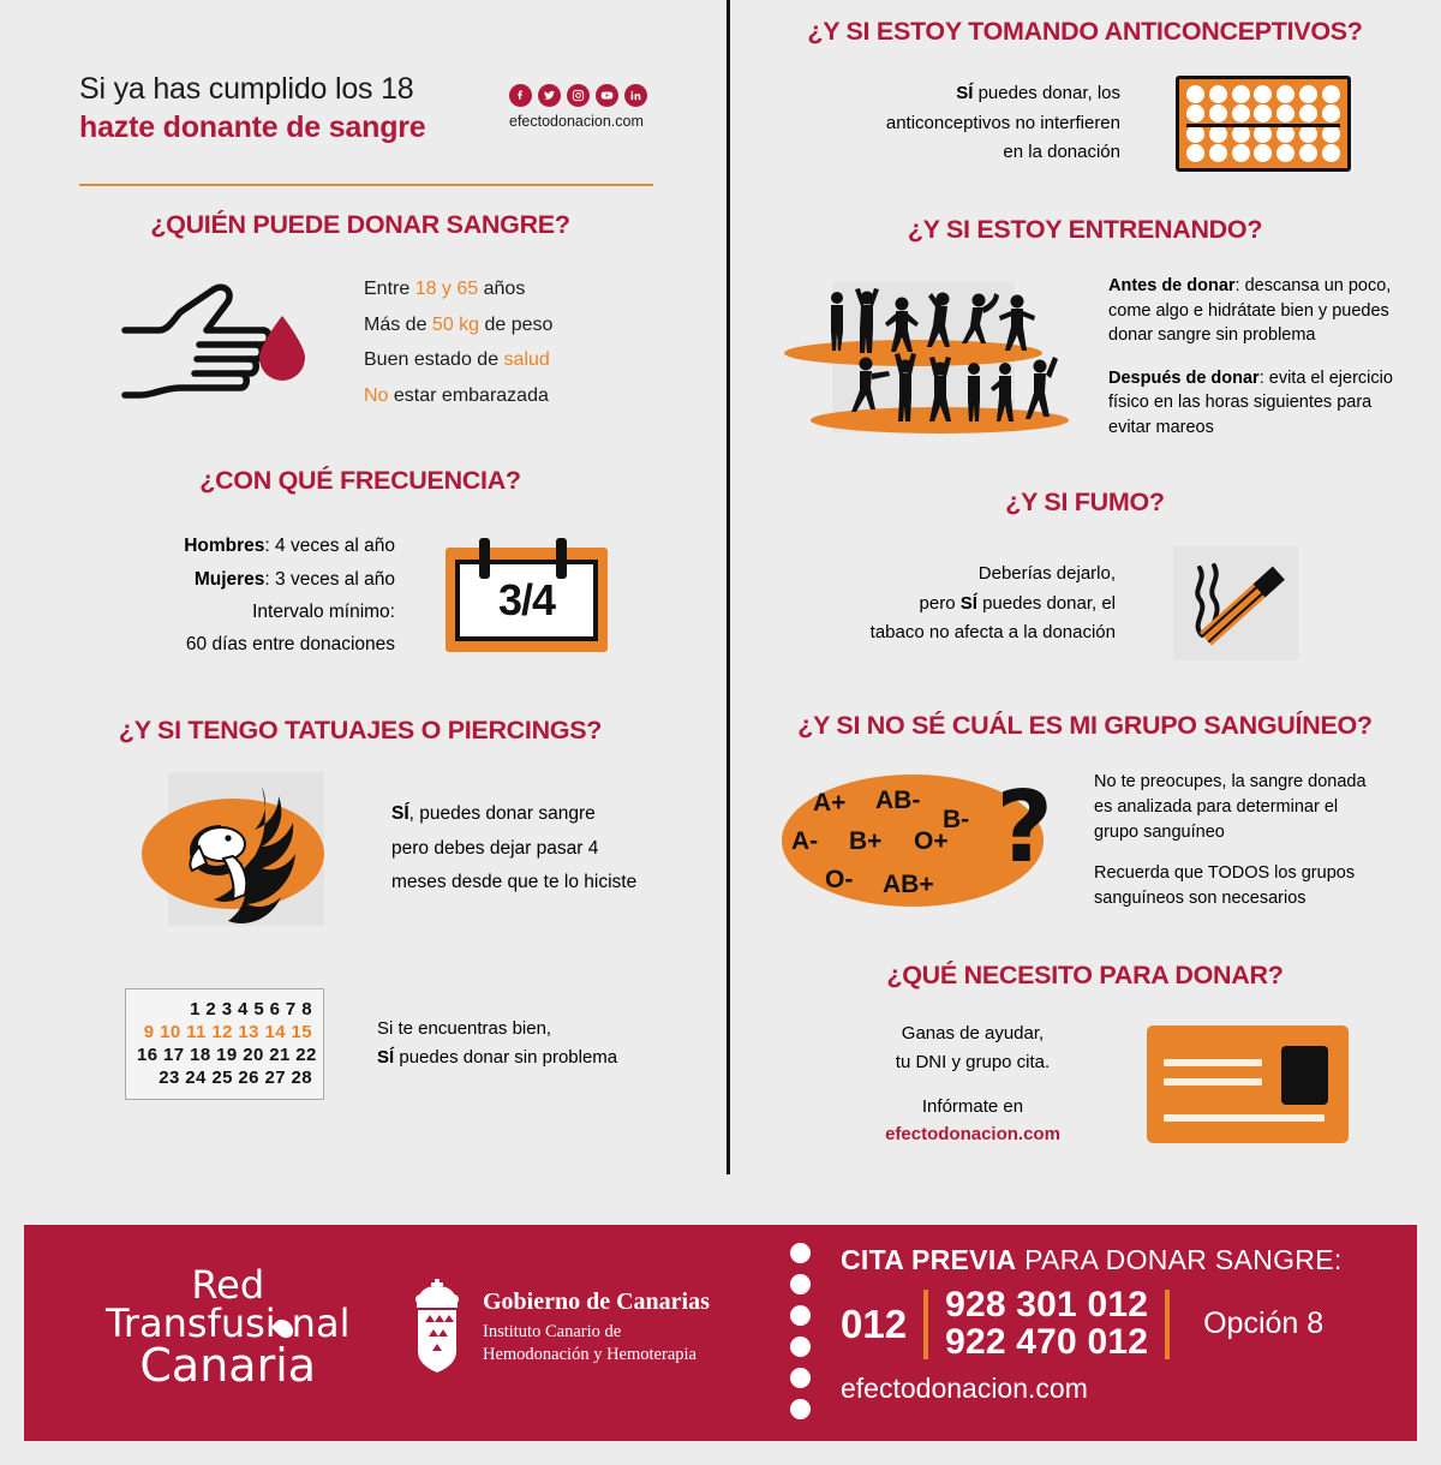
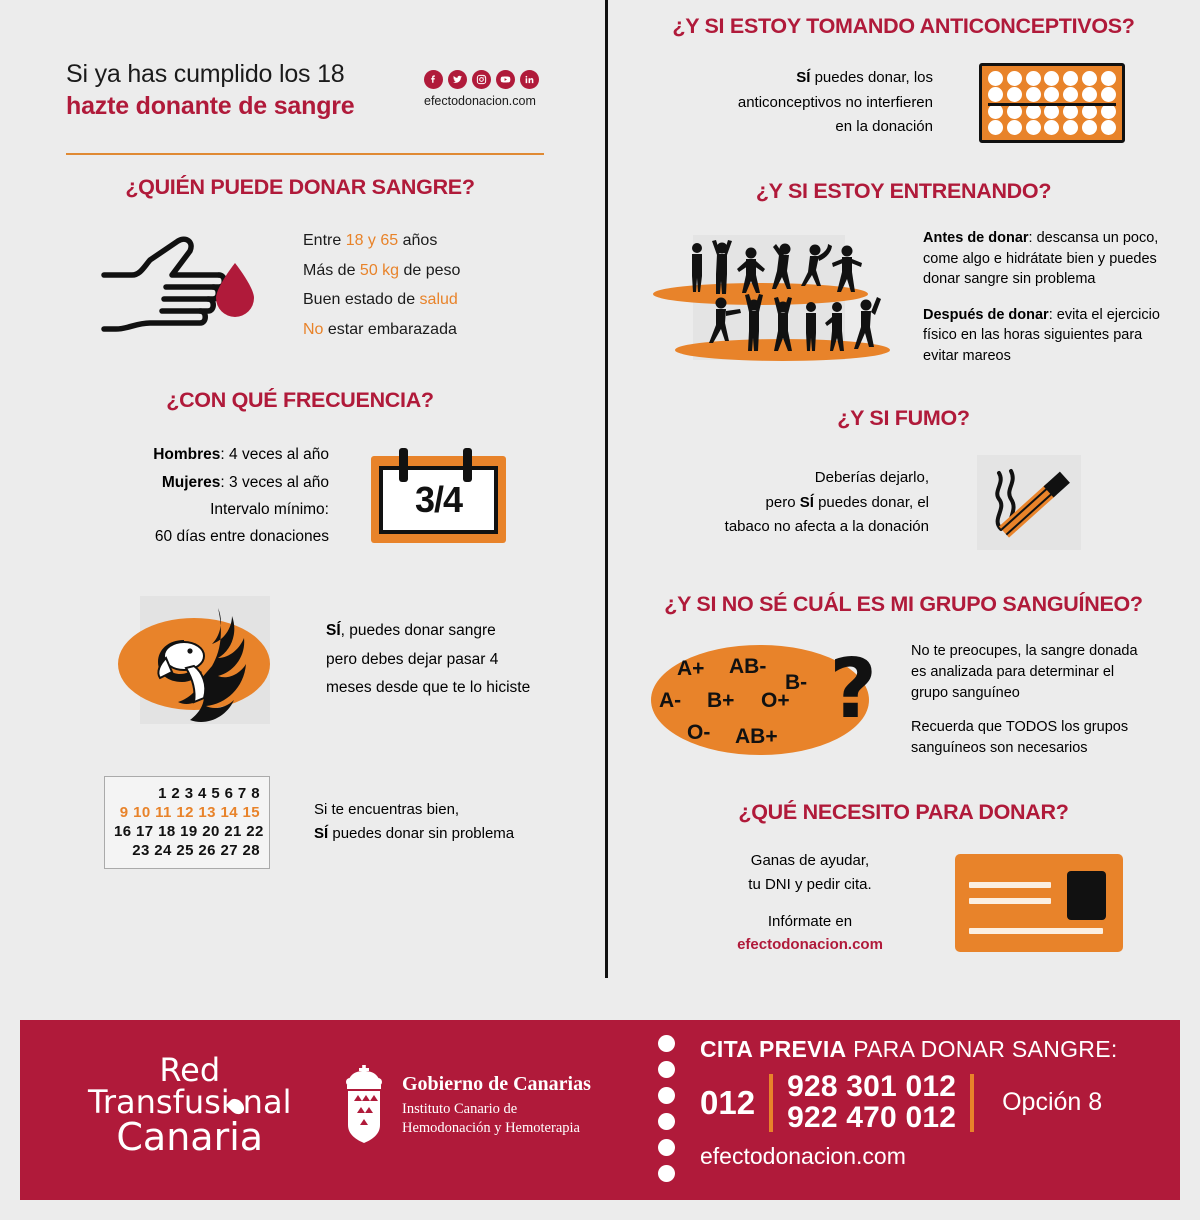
  Si ya has cumplido los 18
  hazte donante de sangre
  efectodonacion.com
  ¿QUIÉN PUEDE DONAR SANGRE?
  Entre 18 y 65 años
  Más de 50 kg de peso
  Buen estado de salud
  No estar embarazada
  ¿CON QUÉ FRECUENCIA?
  Hombres: 4 veces al año
  Mujeres: 3 veces al año
  Intervalo mínimo:
  60 días entre donaciones
  3/4
- ¿Y SI TENGO TATUAJES O PIERCINGS?
  SÍ, puedes donar sangre
  pero debes dejar pasar 4
  meses desde que te lo hiciste
  1 2 3 4 5 6 7 8
  9 10 11 12 13 14 15
  16 17 18 19 20 21 22
  23 24 25 26 27 28
  Si te encuentras bien,
  SÍ puedes donar sin problema
  ¿Y SI ESTOY TOMANDO ANTICONCEPTIVOS?
  SÍ puedes donar, los
  anticonceptivos no interfieren
  en la donación
  ¿Y SI ESTOY ENTRENANDO?
  Antes de donar: descansa un poco, come algo e hidrátate bien y puedes donar sangre sin problema
  Después de donar: evita el ejercicio físico en las horas siguientes para evitar mareos
  ¿Y SI FUMO?
  Deberías dejarlo,
  pero SÍ puedes donar, el
  tabaco no afecta a la donación
  ¿Y SI NO SÉ CUÁL ES MI GRUPO SANGUÍNEO?
  A+
  AB-
  B-
  A-
  B+
  O+
  O-
  AB+
  ?
  No te preocupes, la sangre donada es analizada para determinar el grupo sanguíneo
  Recuerda que TODOS los grupos sanguíneos son necesarios
  ¿QUÉ NECESITO PARA DONAR?
  Ganas de ayudar,
- tu DNI y grupo cita.
+ tu DNI y pedir cita.
  Infórmate en
  efectodonacion.com
  Red
  Transfusi nal
  Canaria
  Gobierno de Canarias
  Instituto Canario de
  Hemodonación y Hemoterapia
  CITA PREVIA PARA DONAR SANGRE:
  012
  928 301 012
  922 470 012
  Opción 8
  efectodonacion.com
